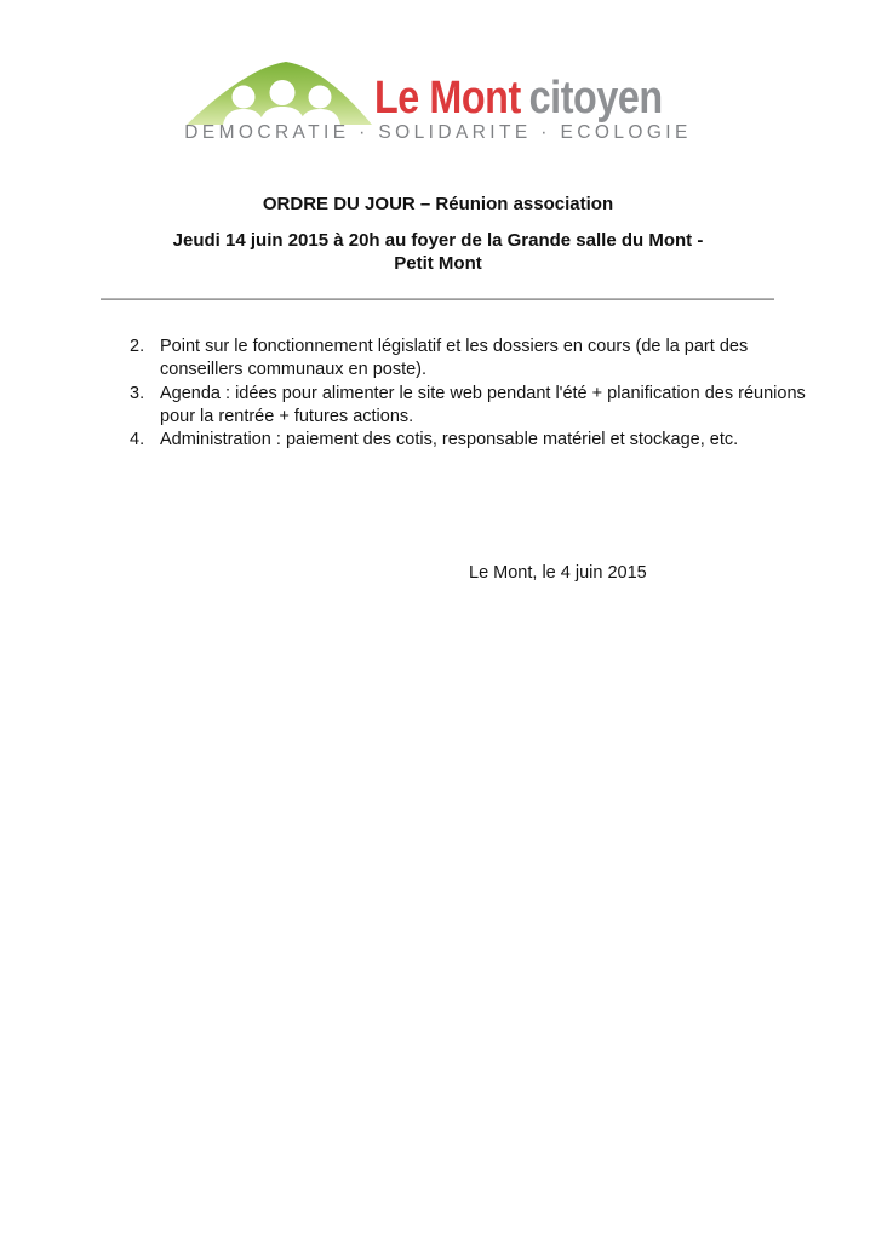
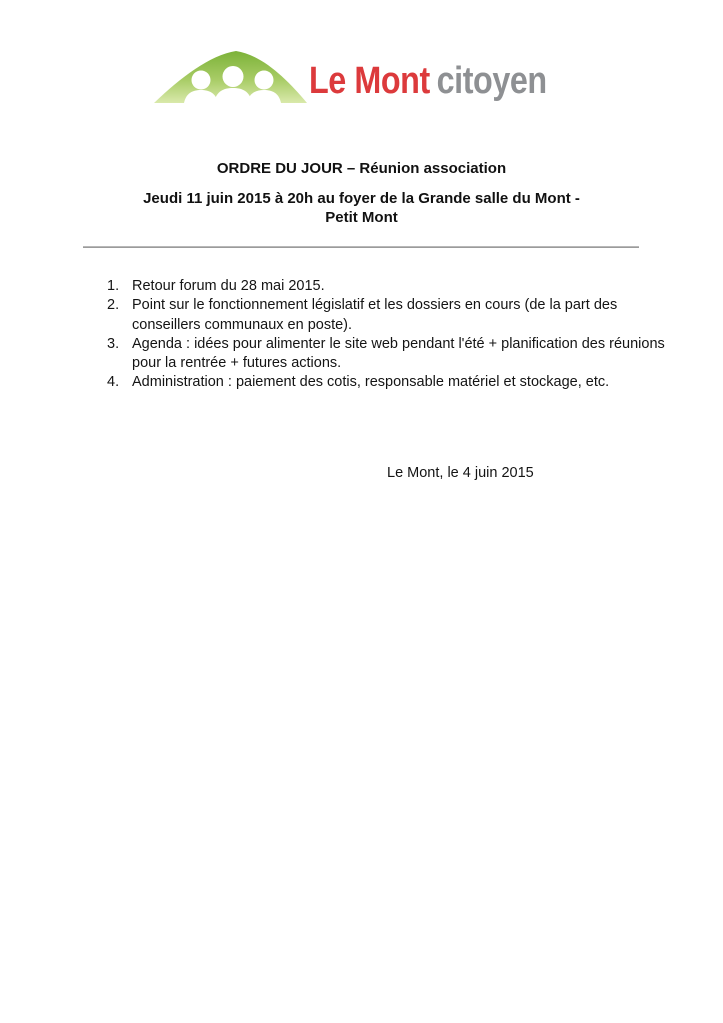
  Le Mont citoyen
- DEMOCRATIE · SOLIDARITE · ECOLOGIE
  ORDRE DU JOUR – Réunion association
- Jeudi 14 juin 2015 à 20h au foyer de la Grande salle du Mont -
+ Jeudi 11 juin 2015 à 20h au foyer de la Grande salle du Mont -
  Petit Mont
+ 1.
+ Retour forum du 28 mai 2015.
  2.
  Point sur le fonctionnement législatif et les dossiers en cours (de la part des
  conseillers communaux en poste).
  3.
  Agenda : idées pour alimenter le site web pendant l'été + planification des réunions
  pour la rentrée + futures actions.
  4.
  Administration : paiement des cotis, responsable matériel et stockage, etc.
  Le Mont, le 4 juin 2015
